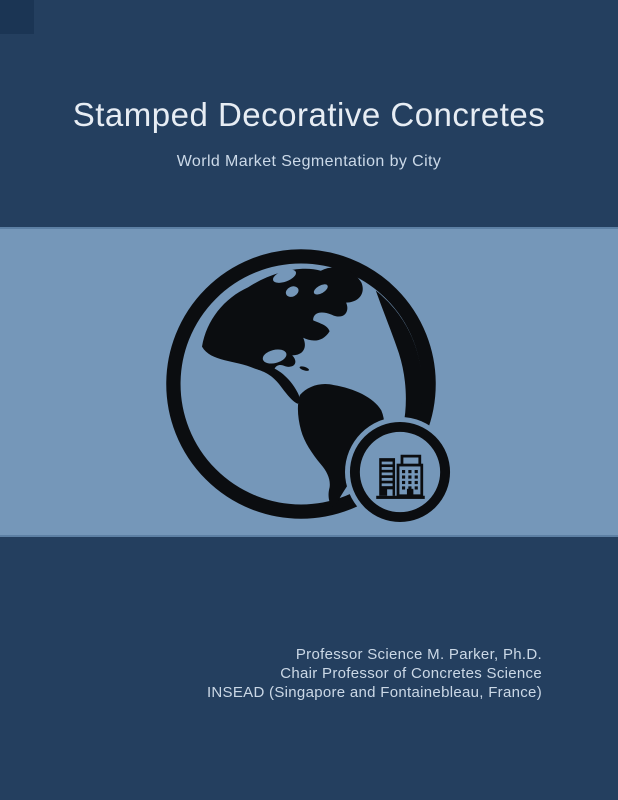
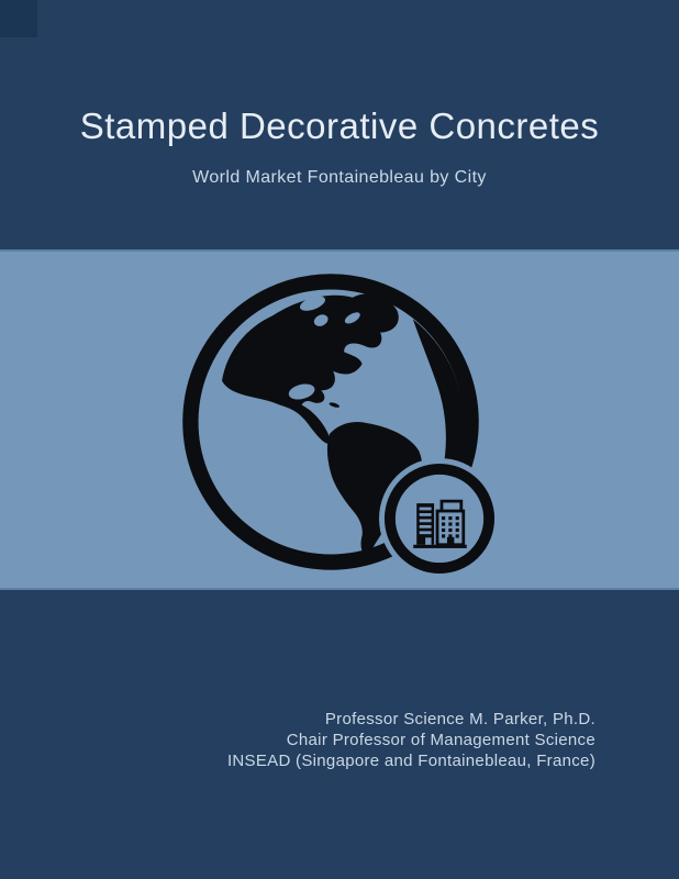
  Stamped Decorative Concretes
- World Market Segmentation by City
+ World Market Fontainebleau by City
  Professor Science M. Parker, Ph.D.
- Chair Professor of Concretes Science
+ Chair Professor of Management Science
  INSEAD (Singapore and Fontainebleau, France)
